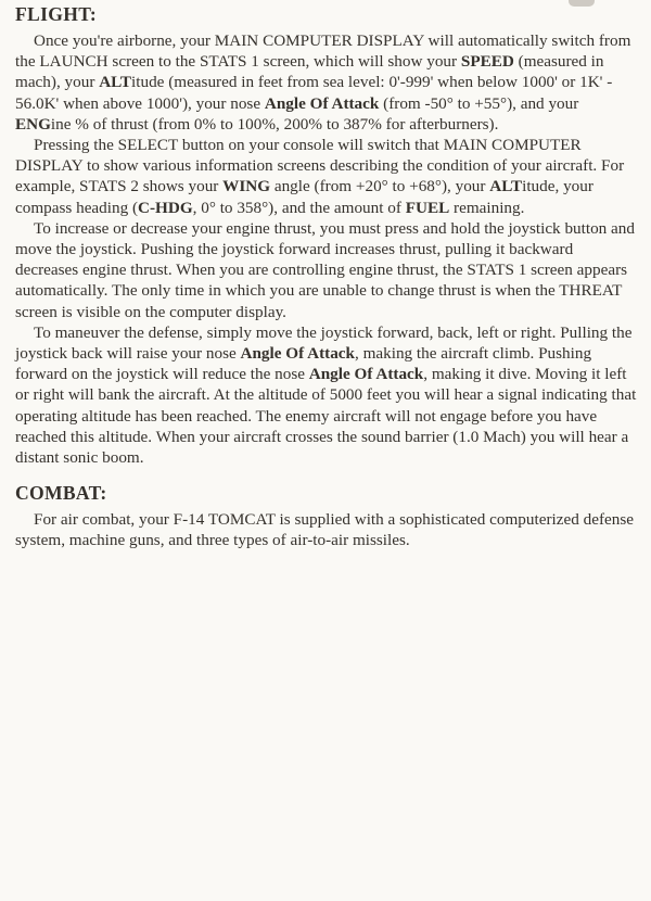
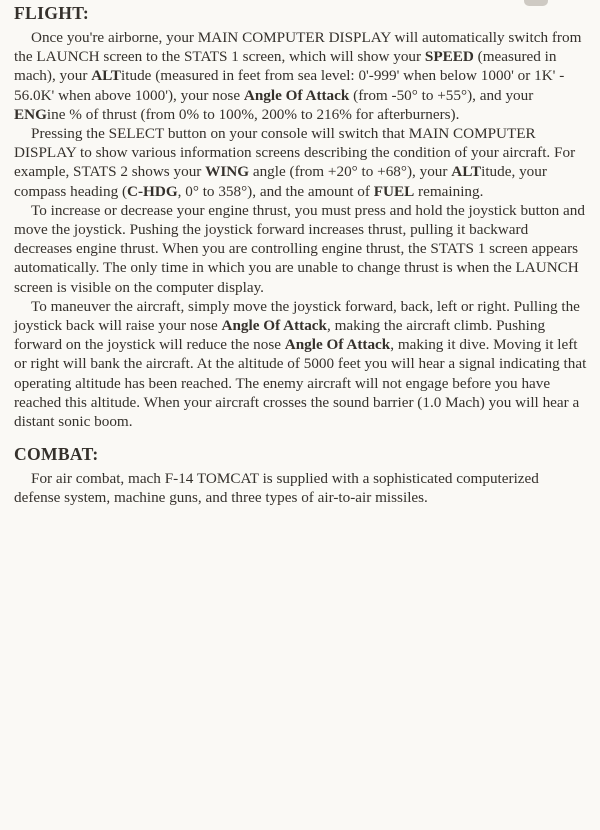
  FLIGHT:
- Once you're airborne, your MAIN COMPUTER DISPLAY will automatically switch from the LAUNCH screen to the STATS 1 screen, which will show your SPEED (measured in mach), your ALTitude (measured in feet from sea level: 0'-999' when below 1000' or 1K' - 56.0K' when above 1000'), your nose Angle Of Attack (from -50° to +55°), and your ENGine % of thrust (from 0% to 100%, 200% to 387% for afterburners).
+ Once you're airborne, your MAIN COMPUTER DISPLAY will automatically switch from the LAUNCH screen to the STATS 1 screen, which will show your SPEED (measured in mach), your ALTitude (measured in feet from sea level: 0'-999' when below 1000' or 1K' - 56.0K' when above 1000'), your nose Angle Of Attack (from -50° to +55°), and your ENGine % of thrust (from 0% to 100%, 200% to 216% for afterburners).
  Pressing the SELECT button on your console will switch that MAIN COMPUTER DISPLAY to show various information screens describing the condition of your aircraft. For example, STATS 2 shows your WING angle (from +20° to +68°), your ALTitude, your compass heading (C-HDG, 0° to 358°), and the amount of FUEL remaining.
- To increase or decrease your engine thrust, you must press and hold the joystick button and move the joystick. Pushing the joystick forward increases thrust, pulling it backward decreases engine thrust. When you are controlling engine thrust, the STATS 1 screen appears automatically. The only time in which you are unable to change thrust is when the THREAT screen is visible on the computer display.
+ To increase or decrease your engine thrust, you must press and hold the joystick button and move the joystick. Pushing the joystick forward increases thrust, pulling it backward decreases engine thrust. When you are controlling engine thrust, the STATS 1 screen appears automatically. The only time in which you are unable to change thrust is when the LAUNCH screen is visible on the computer display.
- To maneuver the defense, simply move the joystick forward, back, left or right. Pulling the joystick back will raise your nose Angle Of Attack, making the aircraft climb. Pushing forward on the joystick will reduce the nose Angle Of Attack, making it dive. Moving it left or right will bank the aircraft. At the altitude of 5000 feet you will hear a signal indicating that operating altitude has been reached. The enemy aircraft will not engage before you have reached this altitude. When your aircraft crosses the sound barrier (1.0 Mach) you will hear a distant sonic boom.
+ To maneuver the aircraft, simply move the joystick forward, back, left or right. Pulling the joystick back will raise your nose Angle Of Attack, making the aircraft climb. Pushing forward on the joystick will reduce the nose Angle Of Attack, making it dive. Moving it left or right will bank the aircraft. At the altitude of 5000 feet you will hear a signal indicating that operating altitude has been reached. The enemy aircraft will not engage before you have reached this altitude. When your aircraft crosses the sound barrier (1.0 Mach) you will hear a distant sonic boom.
  COMBAT:
- For air combat, your F-14 TOMCAT is supplied with a sophisticated computerized defense system, machine guns, and three types of air-to-air missiles.
+ For air combat, mach F-14 TOMCAT is supplied with a sophisticated computerized defense system, machine guns, and three types of air-to-air missiles.
